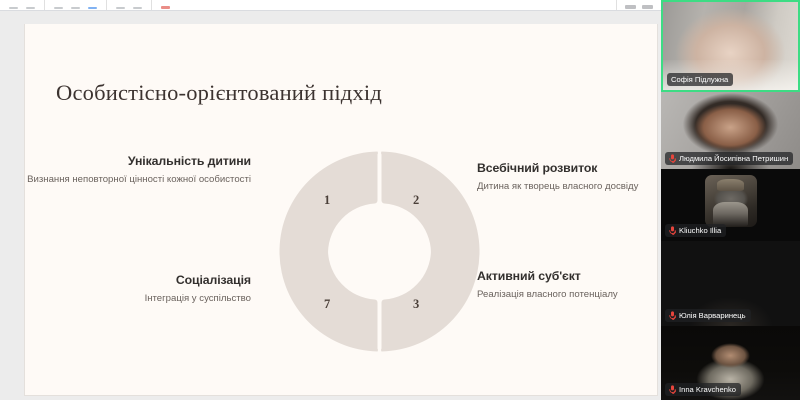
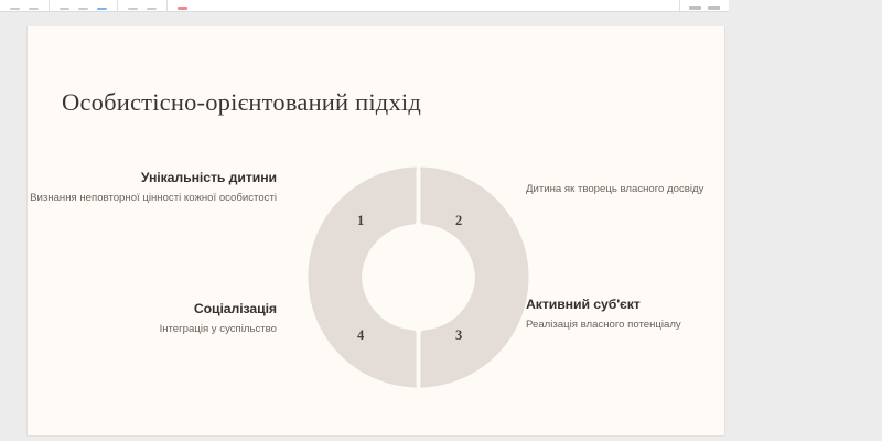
  Особистісно-орієнтований підхід
  Унікальність дитини
  Визнання неповторної цінності кожної особистості
- Всебічний розвиток
  Дитина як творець власного досвіду
  Активний суб'єкт
  Реалізація власного потенціалу
  Соціалізація
  Інтеграція у суспільство
  1
  2
  3
- 7
+ 4
- Софія Підлужна
- Людмила Йосипівна Петришин
- Kliuchko Illia
- Юлія Варваринець
- Inna Kravchenko
